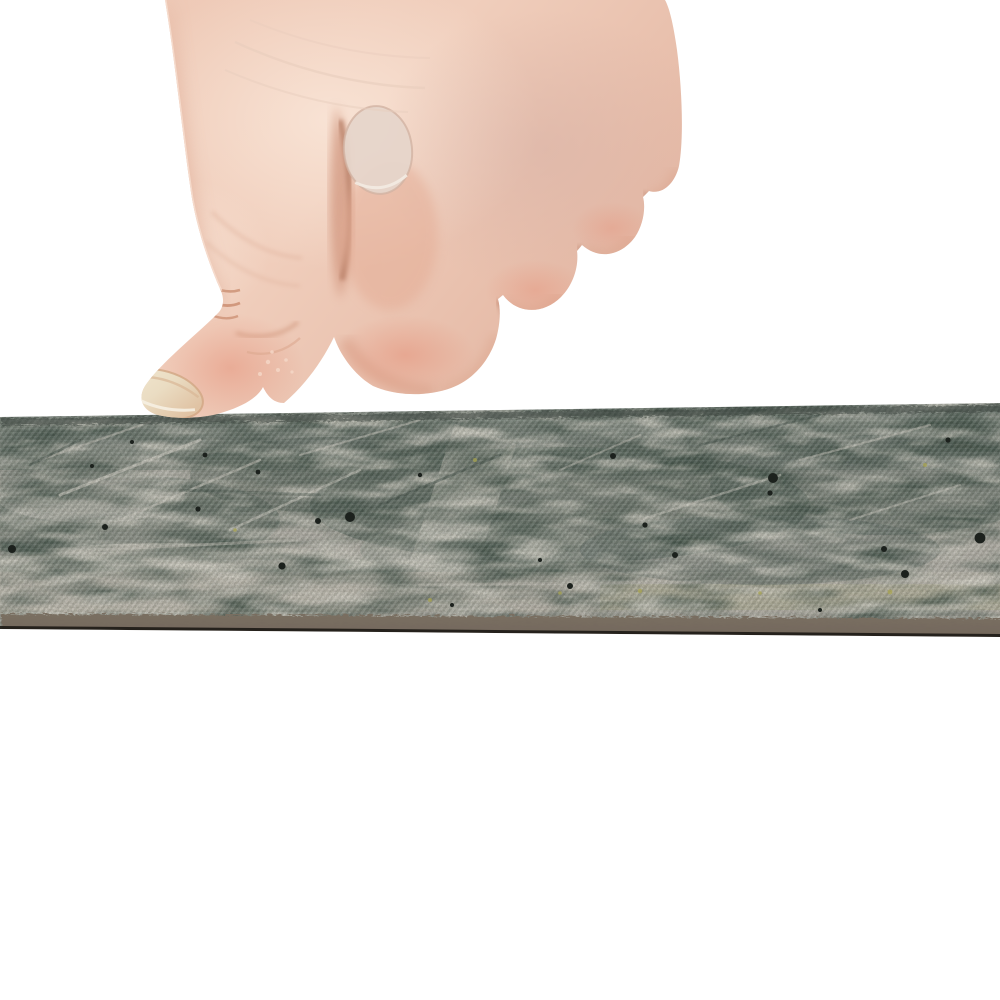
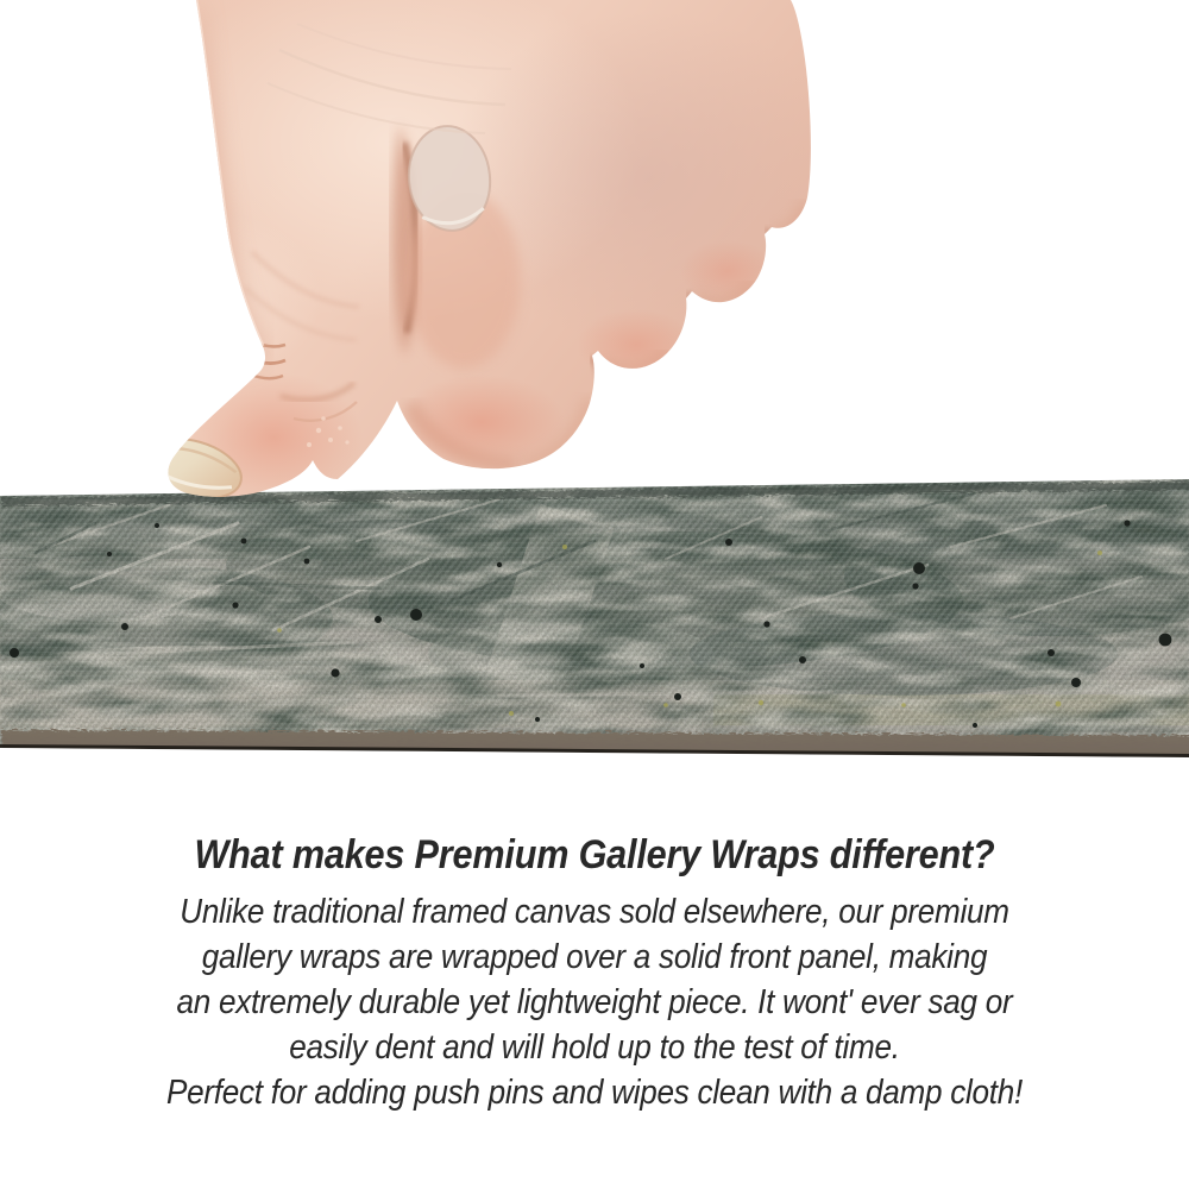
+ What makes Premium Gallery Wraps different?
+ Unlike traditional framed canvas sold elsewhere, our premium
+ gallery wraps are wrapped over a solid front panel, making
+ an extremely durable yet lightweight piece. It wont' ever sag or
+ easily dent and will hold up to the test of time.
+ Perfect for adding push pins and wipes clean with a damp cloth!
